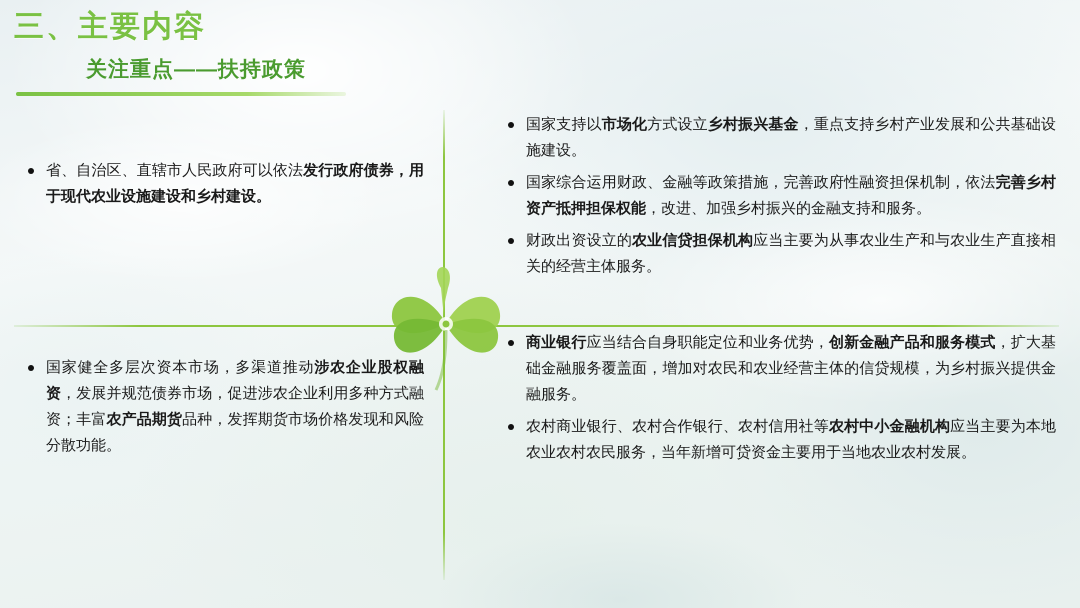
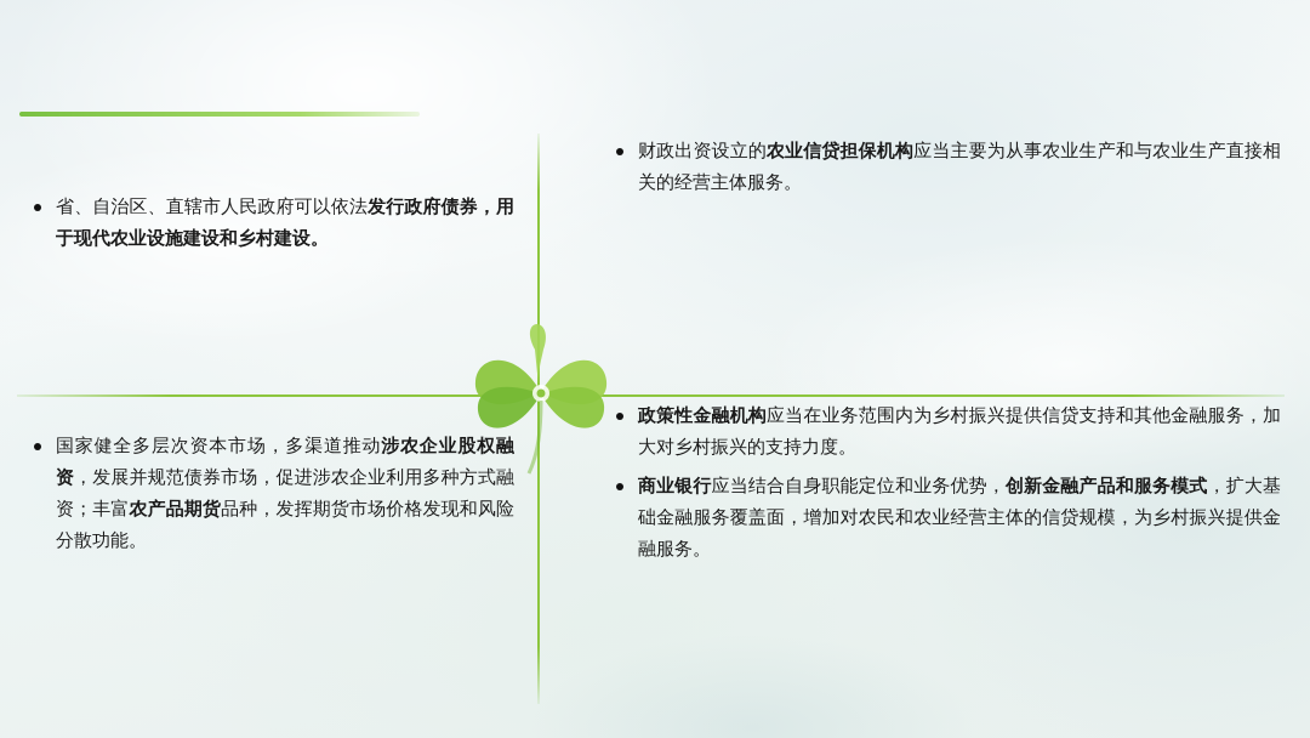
- 三、主要内容
- 关注重点——扶持政策
  省、自治区、直辖市人民政府可以依法发行政府债券，用于现代农业设施建设和乡村建设。
  国家健全多层次资本市场，多渠道推动涉农企业股权融资，发展并规范债券市场，促进涉农企业利用多种方式融资；丰富农产品期货品种，发挥期货市场价格发现和风险分散功能。
- 国家支持以市场化方式设立乡村振兴基金，重点支持乡村产业发展和公共基础设施建设。
- 国家综合运用财政、金融等政策措施，完善政府性融资担保机制，依法完善乡村资产抵押担保权能，改进、加强乡村振兴的金融支持和服务。
  财政出资设立的农业信贷担保机构应当主要为从事农业生产和与农业生产直接相关的经营主体服务。
+ 政策性金融机构应当在业务范围内为乡村振兴提供信贷支持和其他金融服务，加大对乡村振兴的支持力度。
  商业银行应当结合自身职能定位和业务优势，创新金融产品和服务模式，扩大基础金融服务覆盖面，增加对农民和农业经营主体的信贷规模，为乡村振兴提供金融服务。
- 农村商业银行、农村合作银行、农村信用社等农村中小金融机构应当主要为本地农业农村农民服务，当年新增可贷资金主要用于当地农业农村发展。
